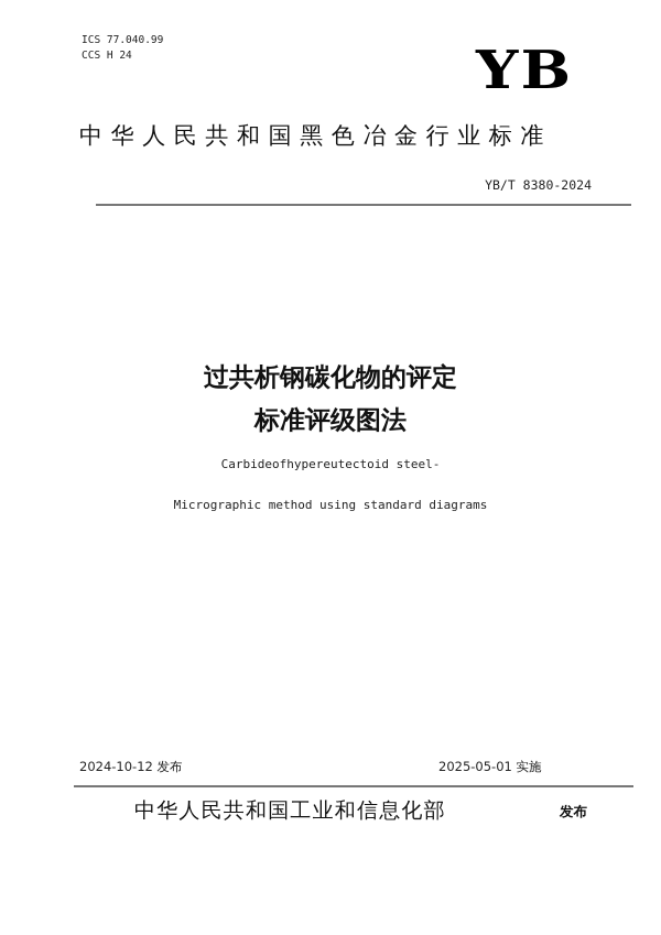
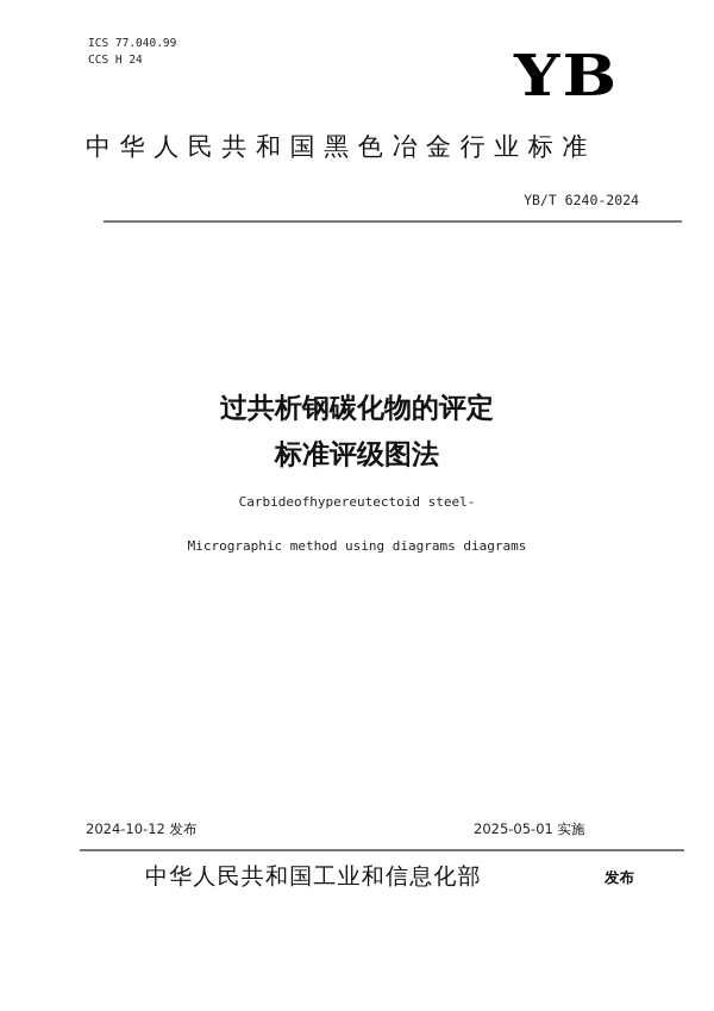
  ICS 77.040.99
  CCS H 24
  YB
  中华人民共和国黑色冶金行业标准
- YB/T 8380-2024
+ YB/T 6240-2024
  过共析钢碳化物的评定
  标准评级图法
  Carbideofhypereutectoid steel-
- Micrographic method using standard diagrams
+ Micrographic method using diagrams diagrams
  2024-10-12 发布
  2025-05-01 实施
  中华人民共和国工业和信息化部
  发布
